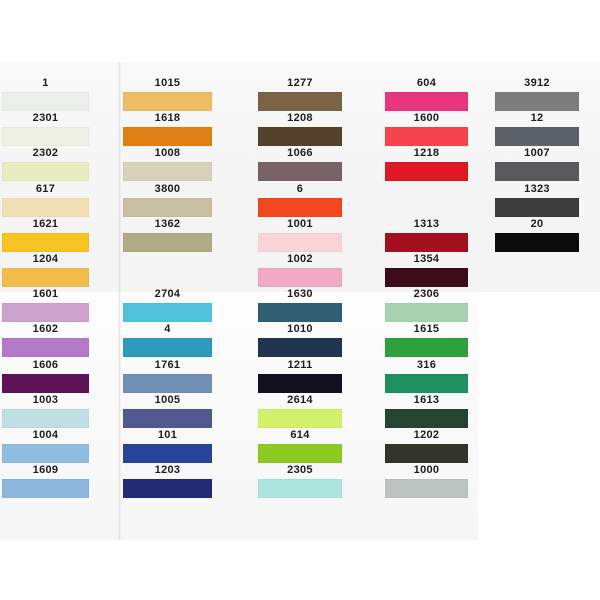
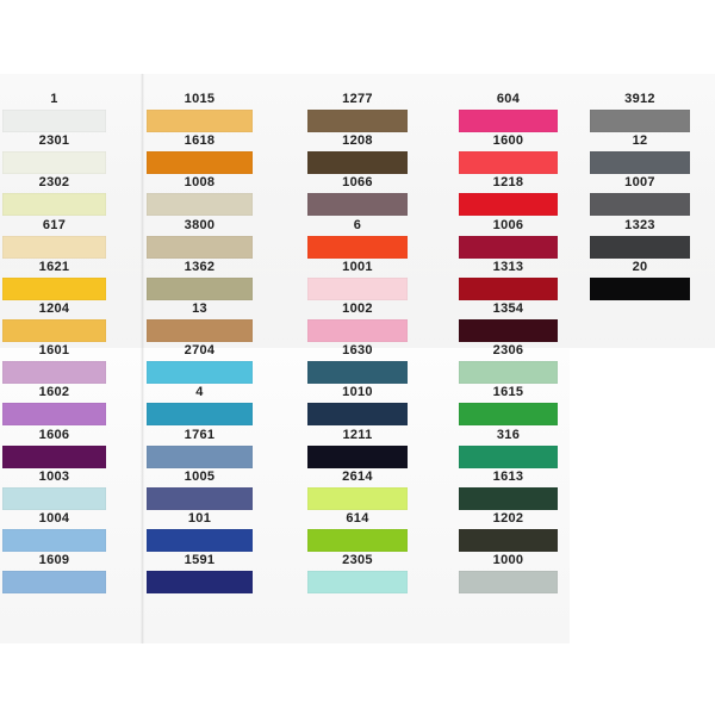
  1
  2301
  2302
  617
  1621
  1204
  1601
  1602
  1606
  1003
  1004
  1609
  1015
  1618
  1008
  3800
  1362
+ 13
  2704
  4
  1761
  1005
  101
- 1203
+ 1591
  1277
  1208
  1066
  6
  1001
  1002
  1630
  1010
  1211
  2614
  614
  2305
  604
  1600
  1218
+ 1006
  1313
  1354
  2306
  1615
  316
  1613
  1202
  1000
  3912
  12
  1007
  1323
  20
